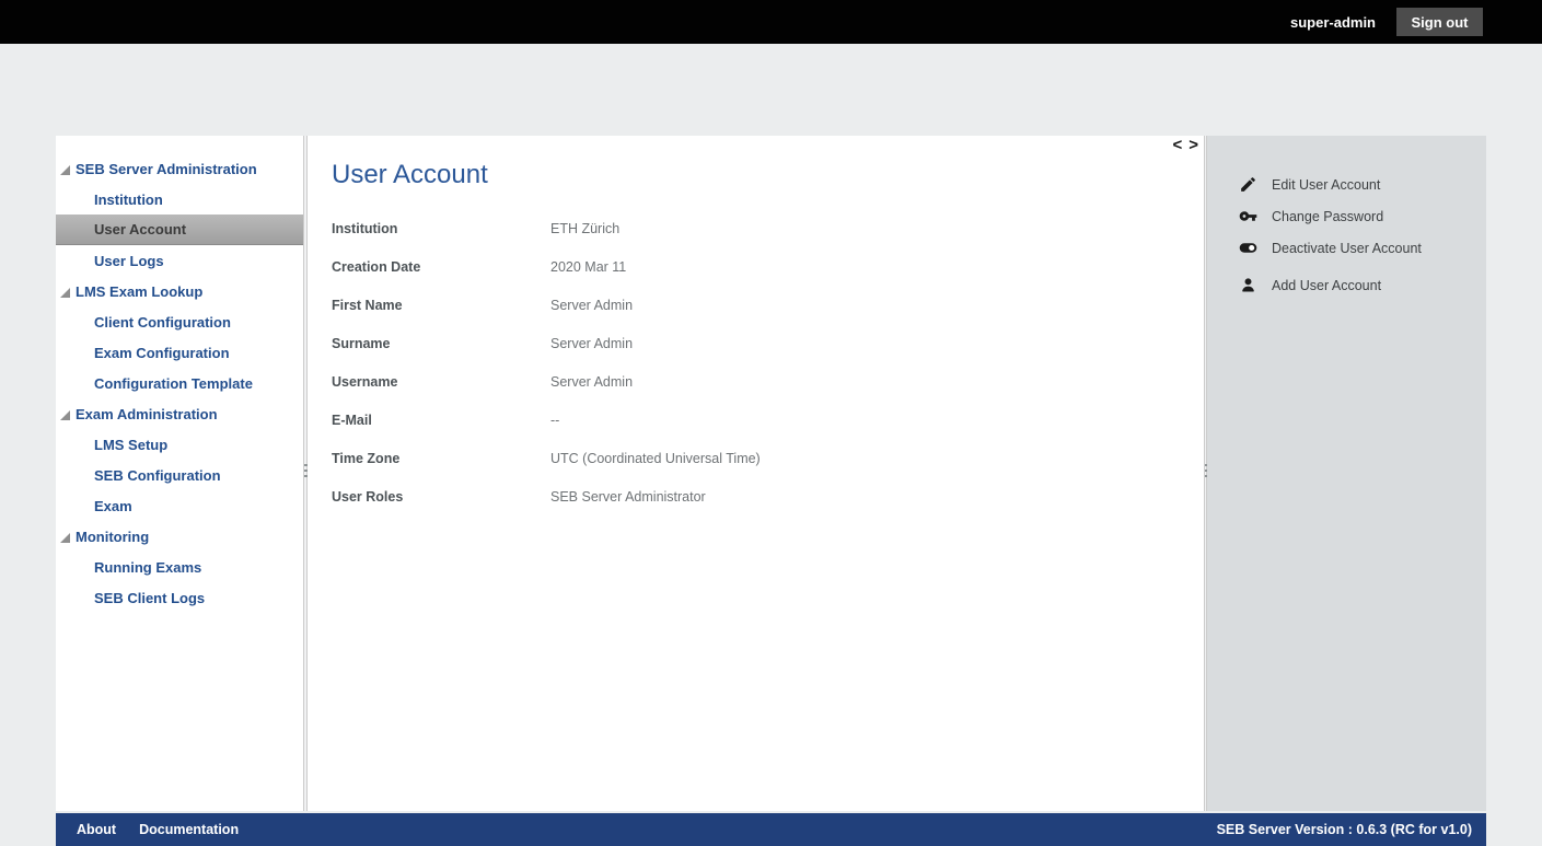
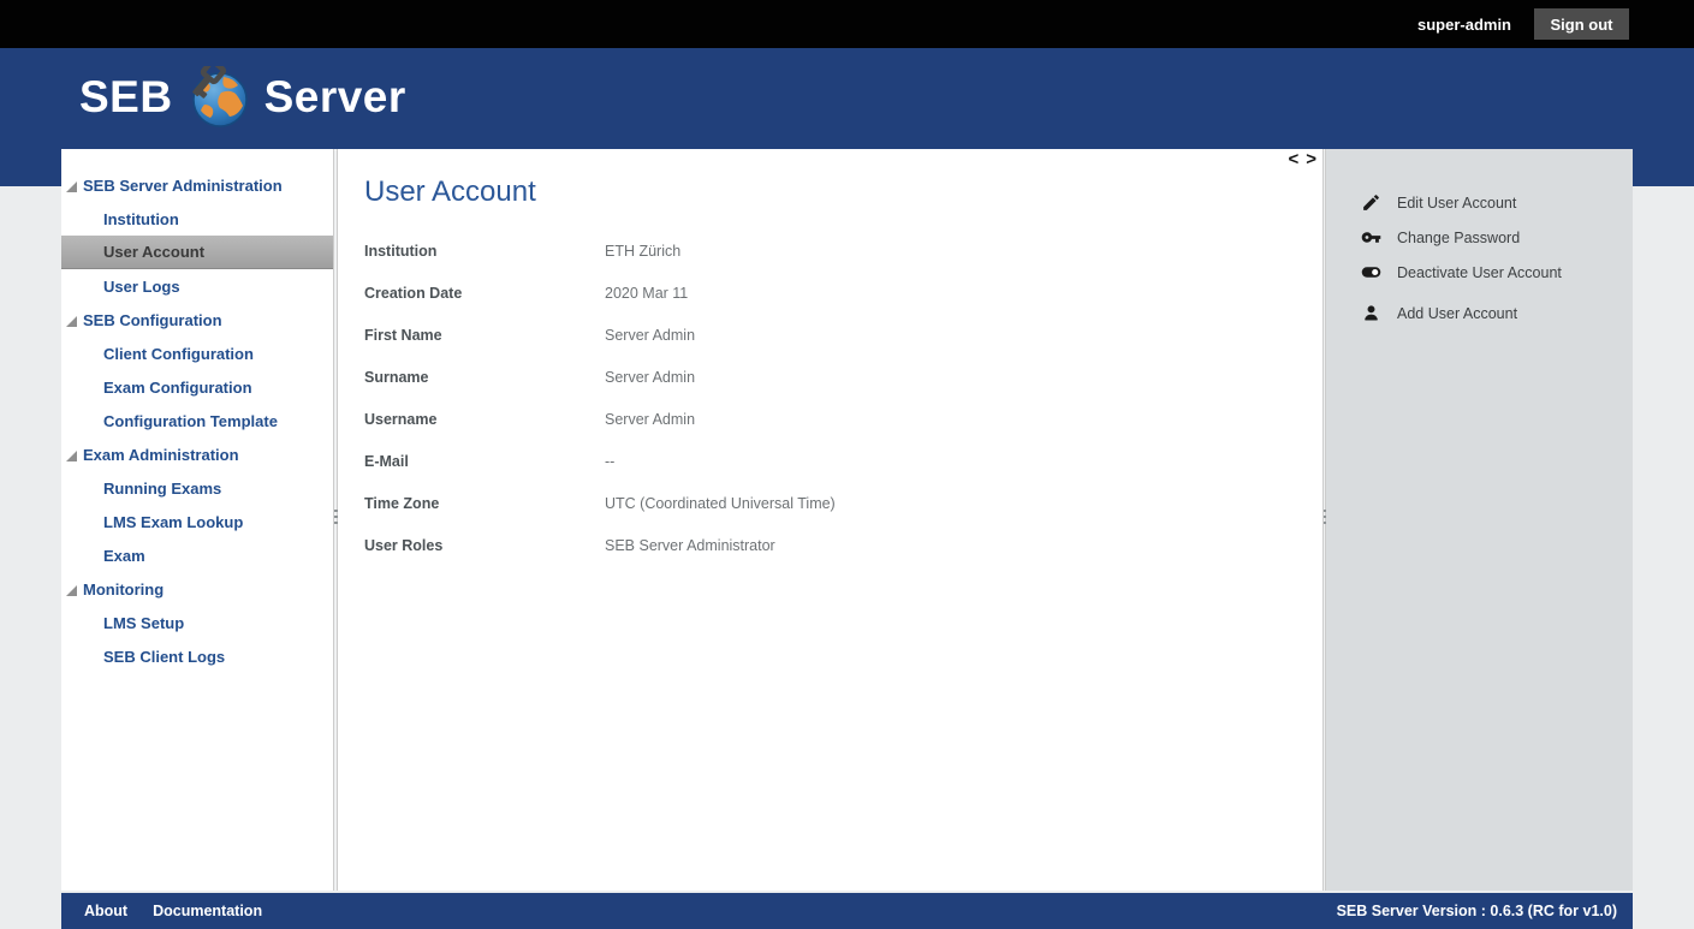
  super-admin
  Sign out
+ SEB
+ Server
  SEB Server Administration
  Institution
  User Account
  User Logs
- LMS Exam Lookup
+ SEB Configuration
  Client Configuration
  Exam Configuration
  Configuration Template
  Exam Administration
- LMS Setup
+ Running Exams
- SEB Configuration
+ LMS Exam Lookup
  Exam
  Monitoring
- Running Exams
+ LMS Setup
  SEB Client Logs
  <
  >
  User Account
  Institution
  ETH Zürich
  Creation Date
  2020 Mar 11
  First Name
  Server Admin
  Surname
  Server Admin
  Username
  Server Admin
  E-Mail
  --
  Time Zone
  UTC (Coordinated Universal Time)
  User Roles
  SEB Server Administrator
  Edit User Account
  Change Password
  Deactivate User Account
  Add User Account
  About
  Documentation
  SEB Server Version : 0.6.3 (RC for v1.0)
